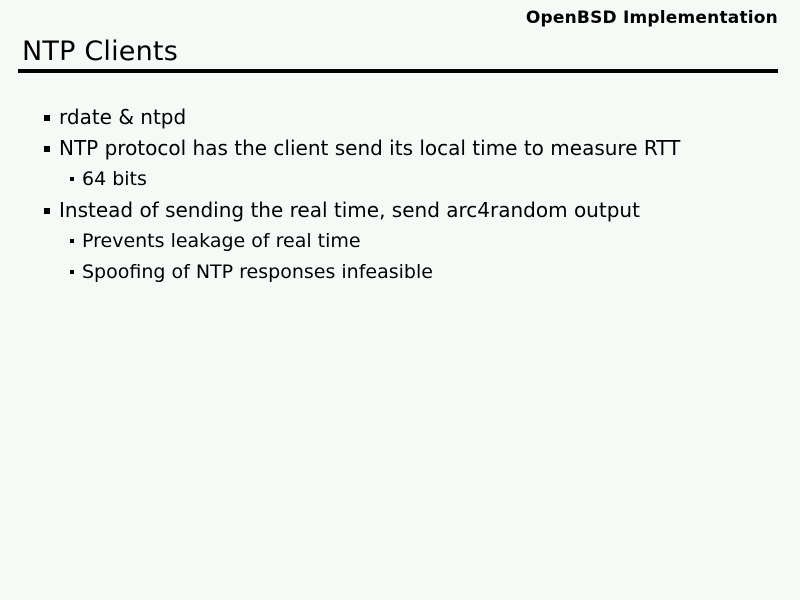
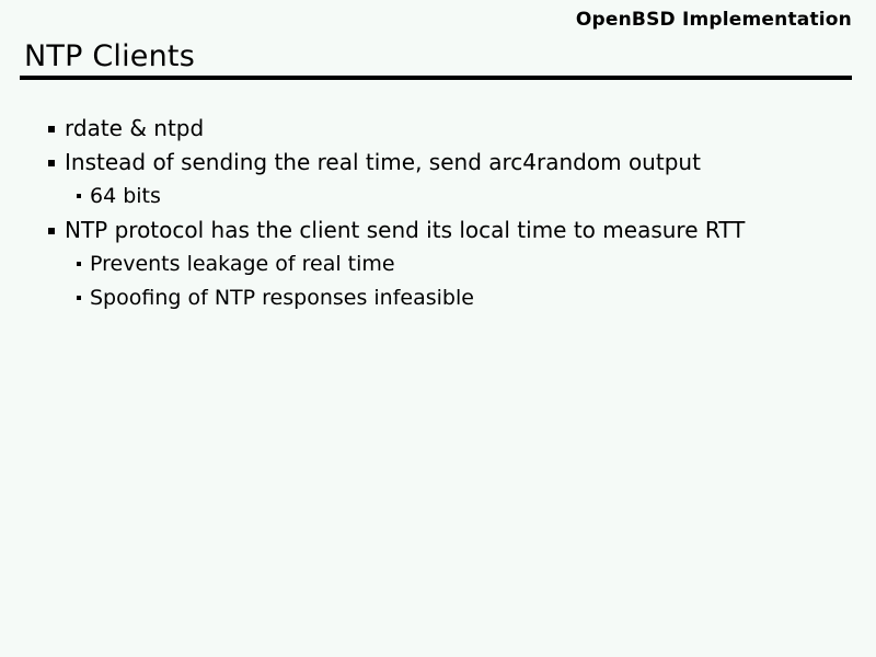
  OpenBSD Implementation
  NTP Clients
  rdate & ntpd
- NTP protocol has the client send its local time to measure RTT
+ Instead of sending the real time, send arc4random output
  64 bits
- Instead of sending the real time, send arc4random output
+ NTP protocol has the client send its local time to measure RTT
  Prevents leakage of real time
  Spoofing of NTP responses infeasible
